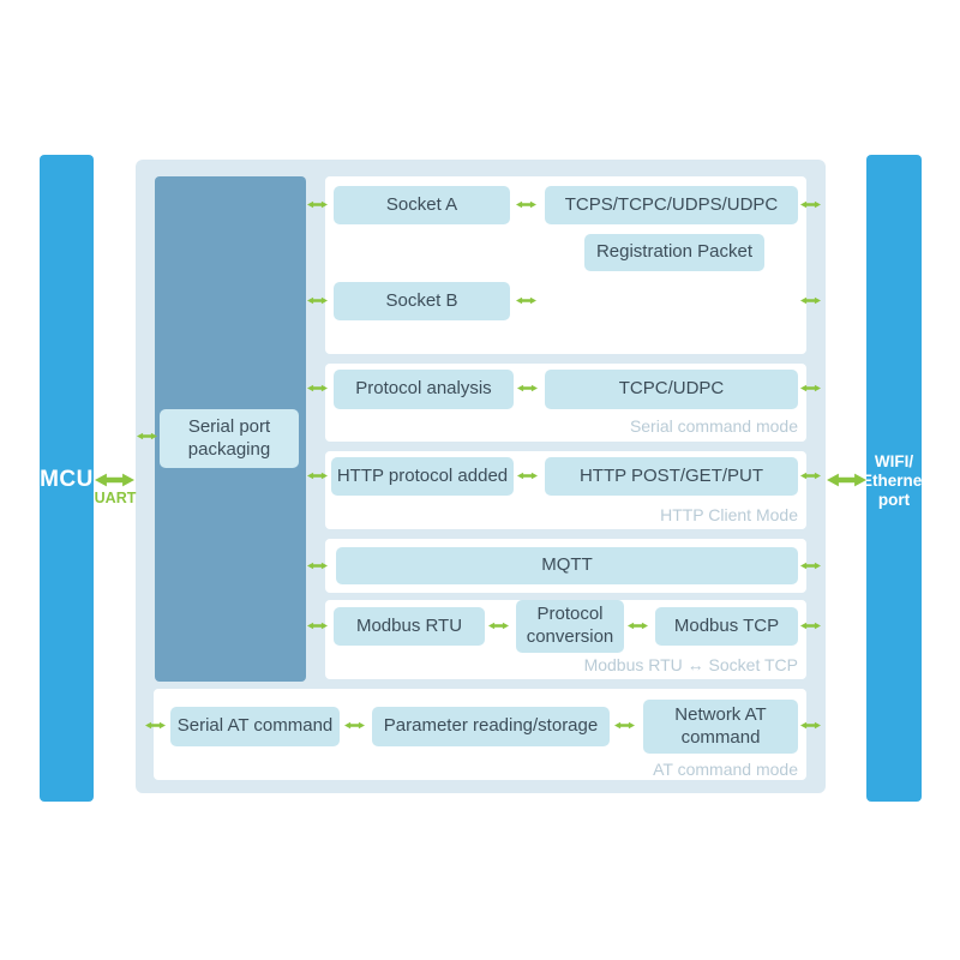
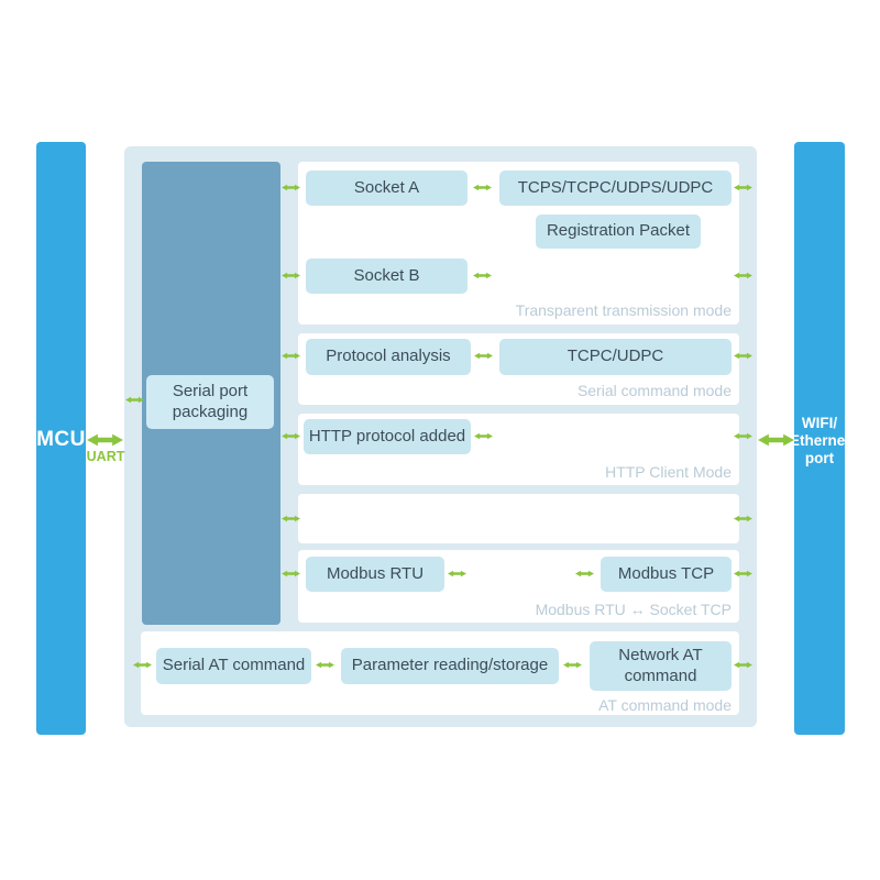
  MCU
  WIFI/
  Ethernet
  port
  Serial port packaging
  Socket A
  TCPS/TCPC/UDPS/UDPC
  Registration Packet
  Socket B
+ Transparent transmission mode
  Protocol analysis
  TCPC/UDPC
  Serial command mode
  HTTP protocol added
- HTTP POST/GET/PUT
  HTTP Client Mode
- MQTT
  Modbus RTU
- Protocol conversion
  Modbus TCP
  Modbus RTU ↔ Socket TCP
  Serial AT command
  Parameter reading/storage
  Network AT command
  AT command mode
  UART
